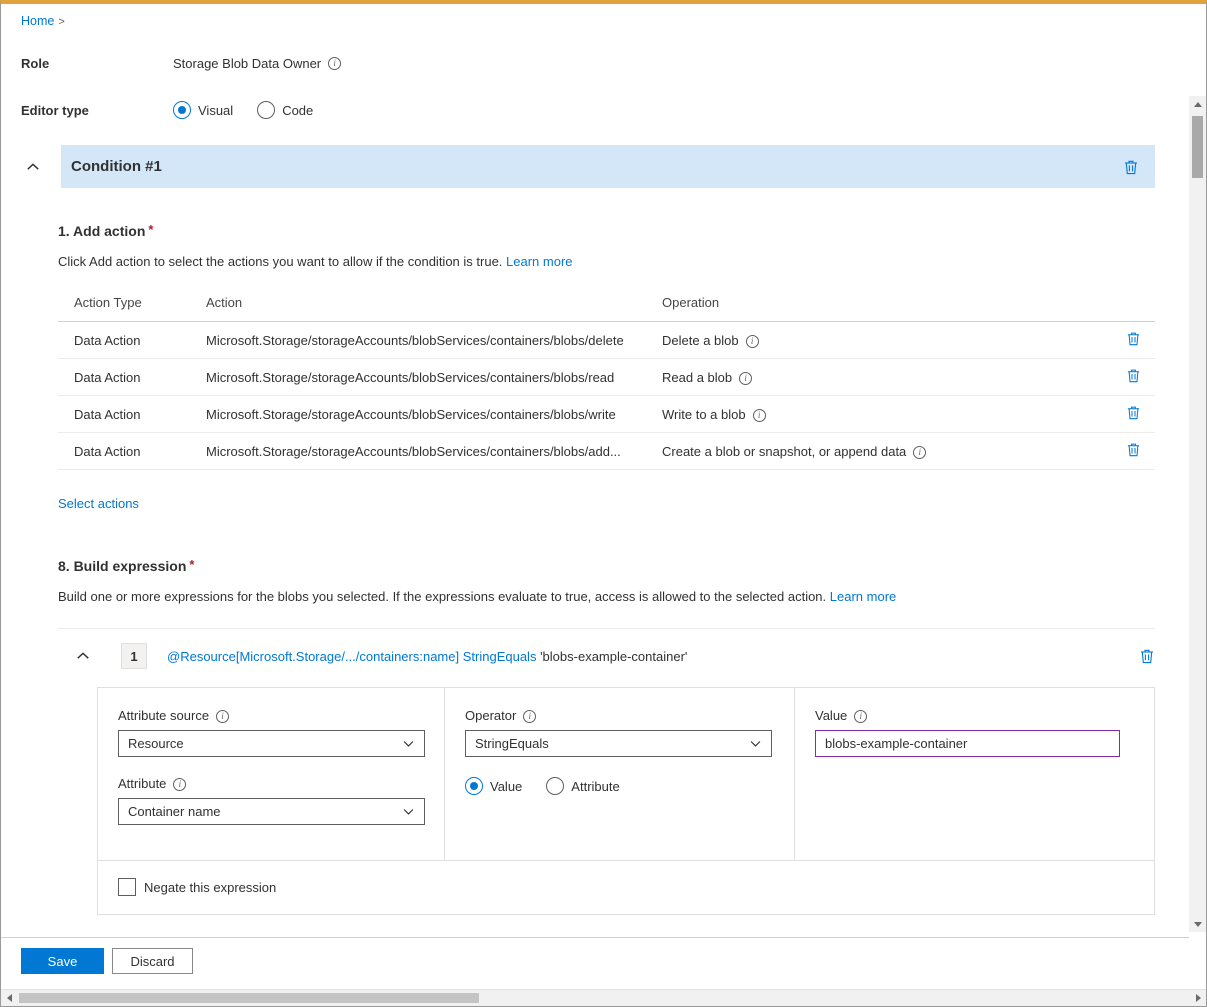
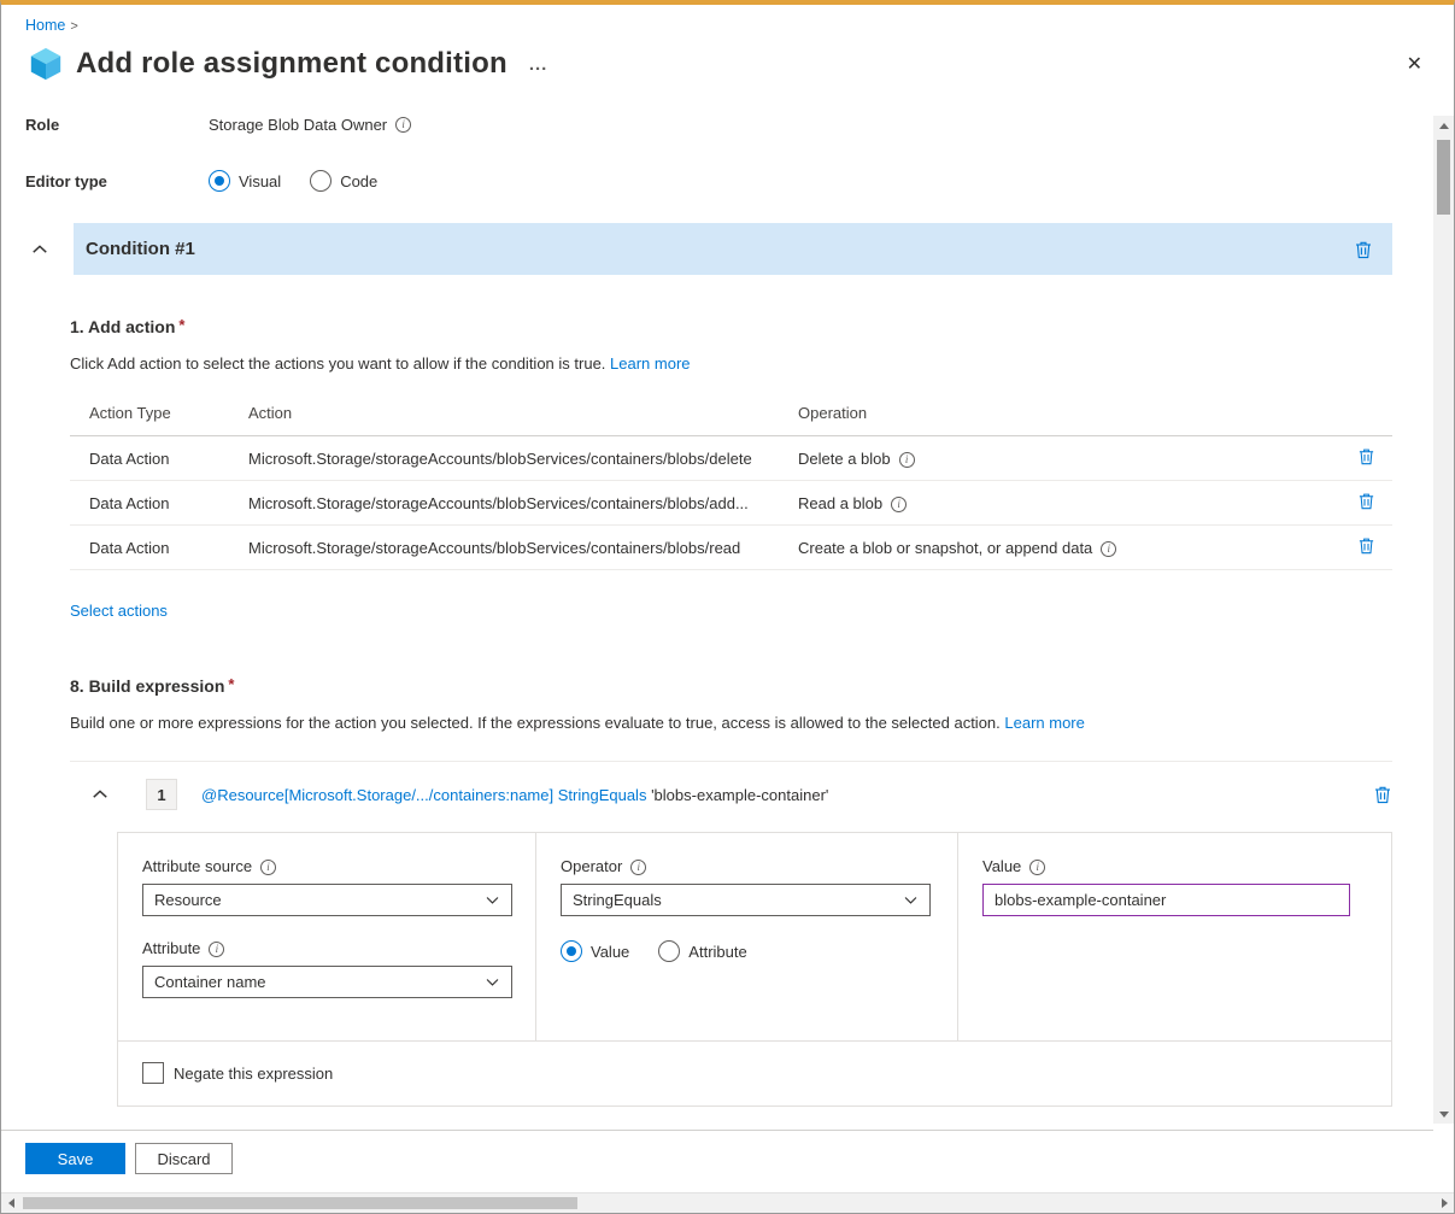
  Home >
+ Add role assignment condition
+ ...
+ ✕
  Role
  Storage Blob Data Owner
  Editor type
  Visual
  Code
  Condition #1
  1. Add action *
  Click Add action to select the actions you want to allow if the condition is true. Learn more
  Action Type	Action	Operation
  Data Action	Microsoft.Storage/storageAccounts/blobServices/containers/blobs/delete	Delete a blob
- Data Action	Microsoft.Storage/storageAccounts/blobServices/containers/blobs/read	Read a blob
+ Data Action	Microsoft.Storage/storageAccounts/blobServices/containers/blobs/add...	Read a blob
- Data Action	Microsoft.Storage/storageAccounts/blobServices/containers/blobs/write	Write to a blob
- Data Action	Microsoft.Storage/storageAccounts/blobServices/containers/blobs/add...	Create a blob or snapshot, or append data
+ Data Action	Microsoft.Storage/storageAccounts/blobServices/containers/blobs/read	Create a blob or snapshot, or append data
  Select actions
  8. Build expression *
- Build one or more expressions for the blobs you selected. If the expressions evaluate to true, access is allowed to the selected action. Learn more
+ Build one or more expressions for the action you selected. If the expressions evaluate to true, access is allowed to the selected action. Learn more
  1
  @Resource[Microsoft.Storage/.../containers:name] StringEquals 'blobs-example-container'
  Attribute source
  Resource
  Attribute
  Container name
  Operator
  StringEquals
  Value
  Attribute
  Value
  blobs-example-container
  Negate this expression
  Save
  Discard
